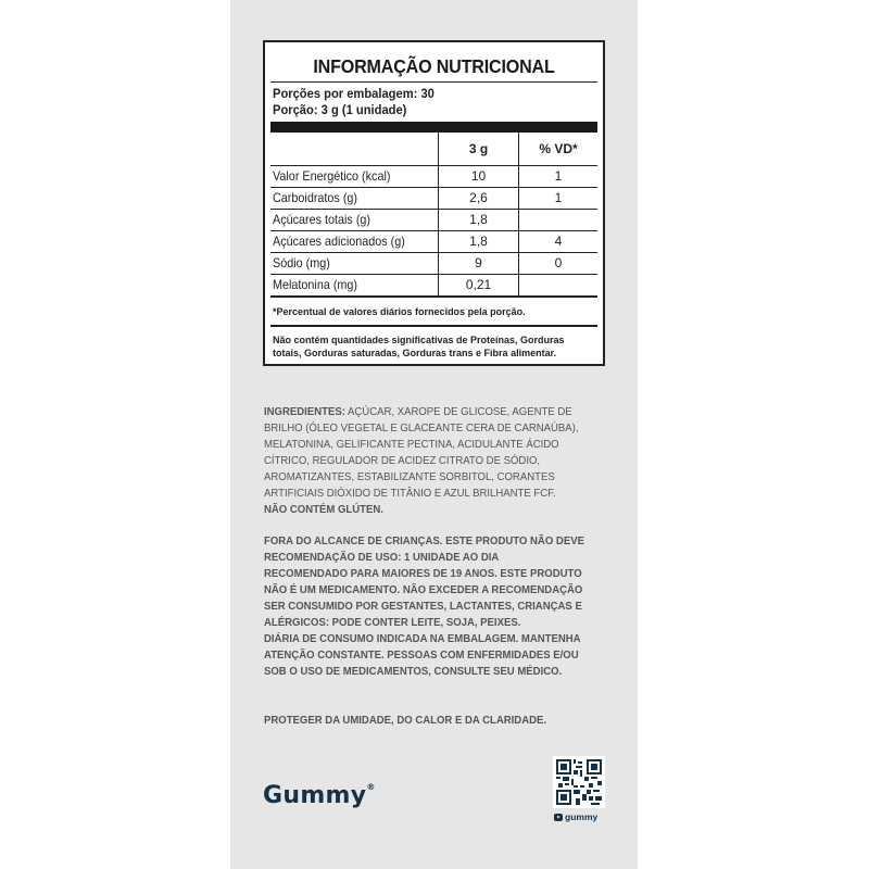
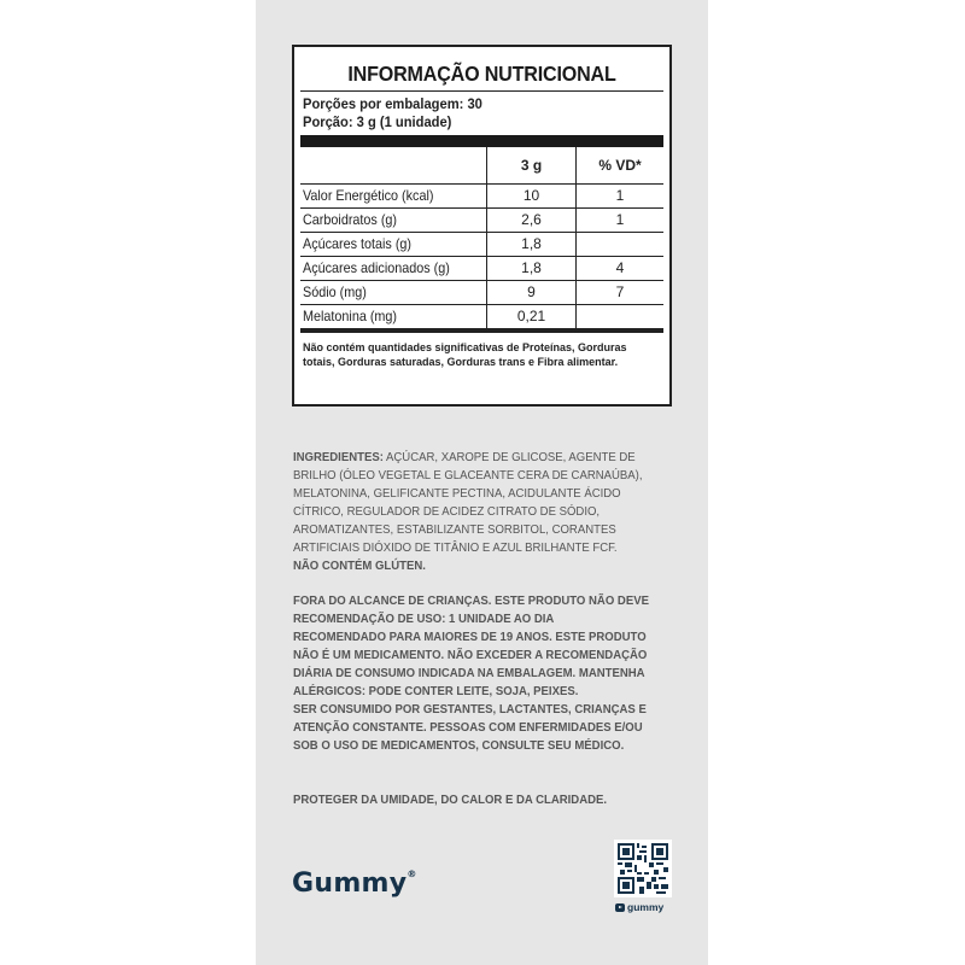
  INFORMAÇÃO NUTRICIONAL
  Porções por embalagem: 30
  Porção: 3 g (1 unidade)
  	3 g	% VD*
  Valor Energético (kcal)	10	1
  Carboidratos (g)	2,6	1
  Açúcares totais (g)	1,8
  Açúcares adicionados (g)	1,8	4
- Sódio (mg)	9	0
+ Sódio (mg)	9	7
  Melatonina (mg)	0,21
- *Percentual de valores diários fornecidos pela porção.
  Não contém quantidades significativas de Proteínas, Gorduras totais, Gorduras saturadas, Gorduras trans e Fibra alimentar.
  INGREDIENTES: AÇÚCAR, XAROPE DE GLICOSE, AGENTE DE
  BRILHO (ÓLEO VEGETAL E GLACEANTE CERA DE CARNAÚBA),
  MELATONINA, GELIFICANTE PECTINA, ACIDULANTE ÁCIDO
  CÍTRICO, REGULADOR DE ACIDEZ CITRATO DE SÓDIO,
  AROMATIZANTES, ESTABILIZANTE SORBITOL, CORANTES
  ARTIFICIAIS DIÓXIDO DE TITÂNIO E AZUL BRILHANTE FCF.
  NÃO CONTÉM GLÚTEN.
  FORA DO ALCANCE DE CRIANÇAS. ESTE PRODUTO NÃO DEVE
  RECOMENDAÇÃO DE USO: 1 UNIDADE AO DIA
  RECOMENDADO PARA MAIORES DE 19 ANOS. ESTE PRODUTO
  NÃO É UM MEDICAMENTO. NÃO EXCEDER A RECOMENDAÇÃO
- SER CONSUMIDO POR GESTANTES, LACTANTES, CRIANÇAS E
+ DIÁRIA DE CONSUMO INDICADA NA EMBALAGEM. MANTENHA
  ALÉRGICOS: PODE CONTER LEITE, SOJA, PEIXES.
- DIÁRIA DE CONSUMO INDICADA NA EMBALAGEM. MANTENHA
+ SER CONSUMIDO POR GESTANTES, LACTANTES, CRIANÇAS E
  ATENÇÃO CONSTANTE. PESSOAS COM ENFERMIDADES E/OU
  SOB O USO DE MEDICAMENTOS, CONSULTE SEU MÉDICO.
  PROTEGER DA UMIDADE, DO CALOR E DA CLARIDADE.
  Gummy®
  gummy
